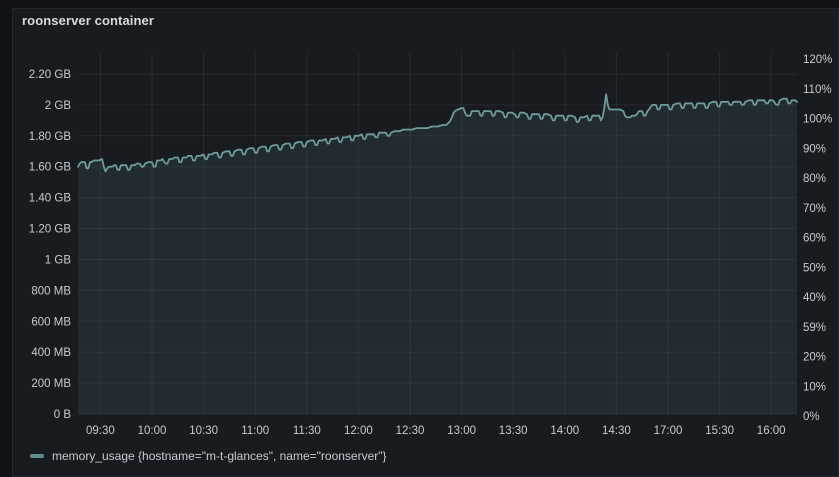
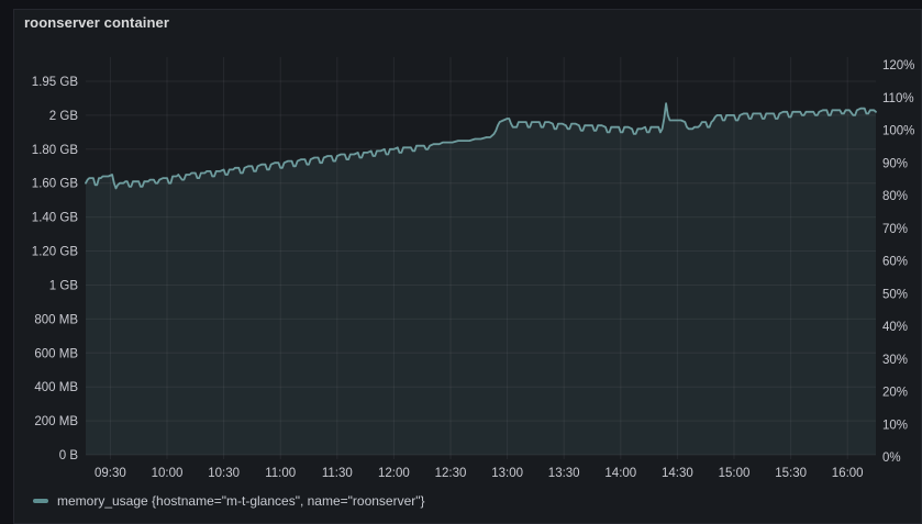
  roonserver container
  0 B
  200 MB
  400 MB
  600 MB
  800 MB
  1 GB
  1.20 GB
  1.40 GB
  1.60 GB
  1.80 GB
  2 GB
- 2.20 GB
+ 1.95 GB
  0%
  10%
  20%
- 59%
+ 30%
  40%
  50%
  60%
  70%
  80%
  90%
  100%
  110%
  120%
  09:30
  10:00
  10:30
  11:00
  11:30
  12:00
  12:30
  13:00
  13:30
  14:00
  14:30
- 17:00
+ 15:00
  15:30
  16:00
  memory_usage {hostname="m-t-glances", name="roonserver"}
